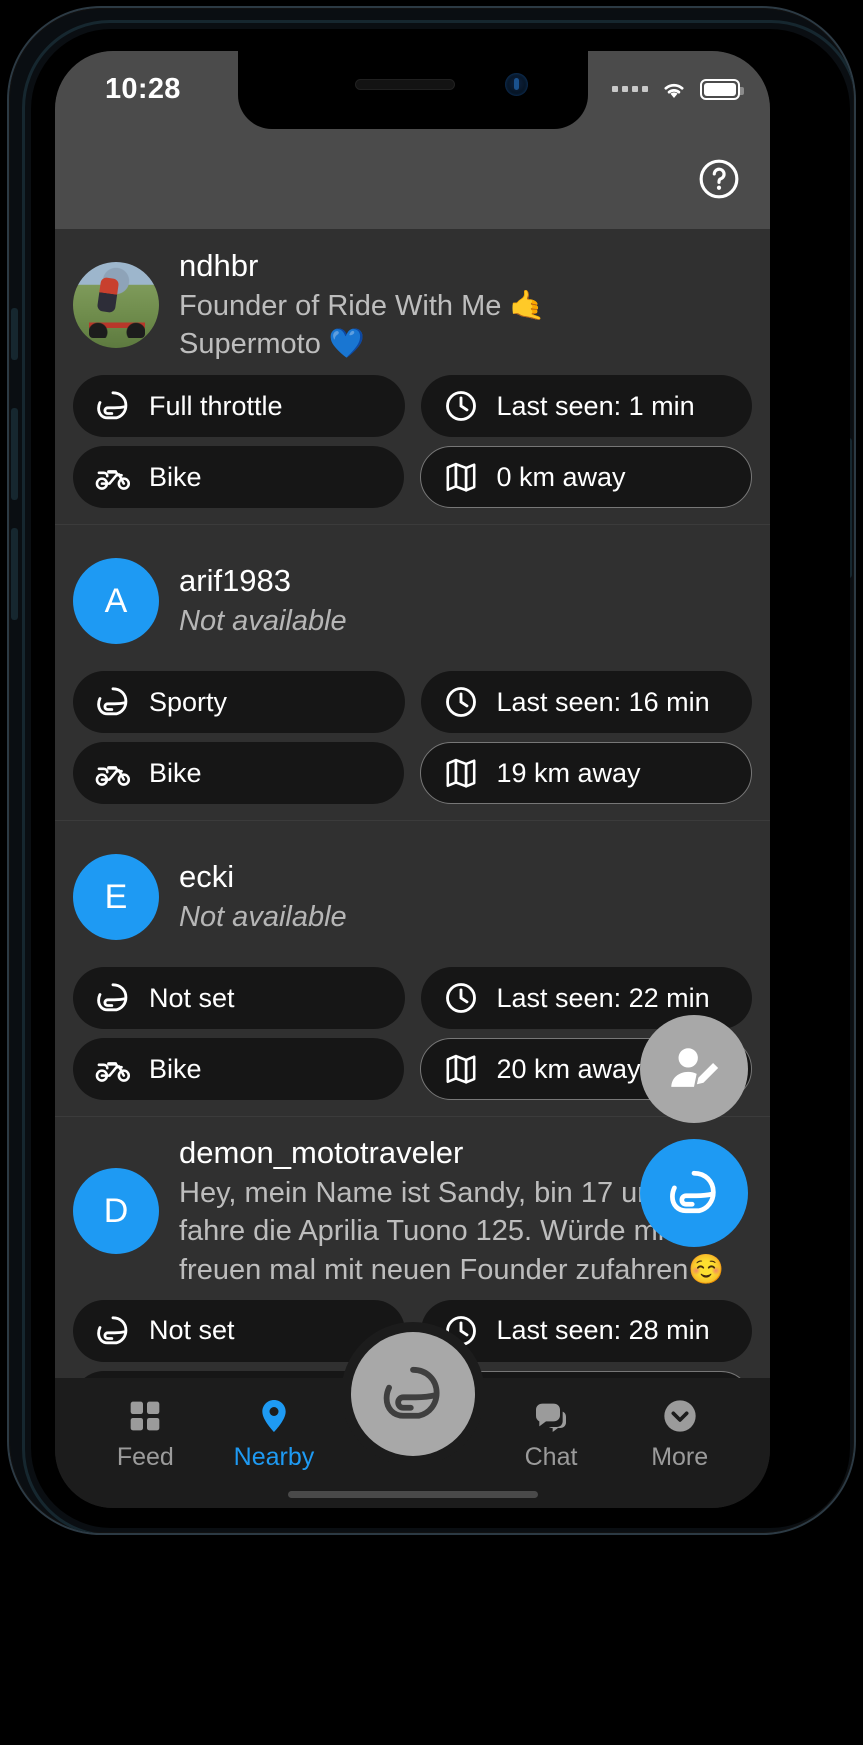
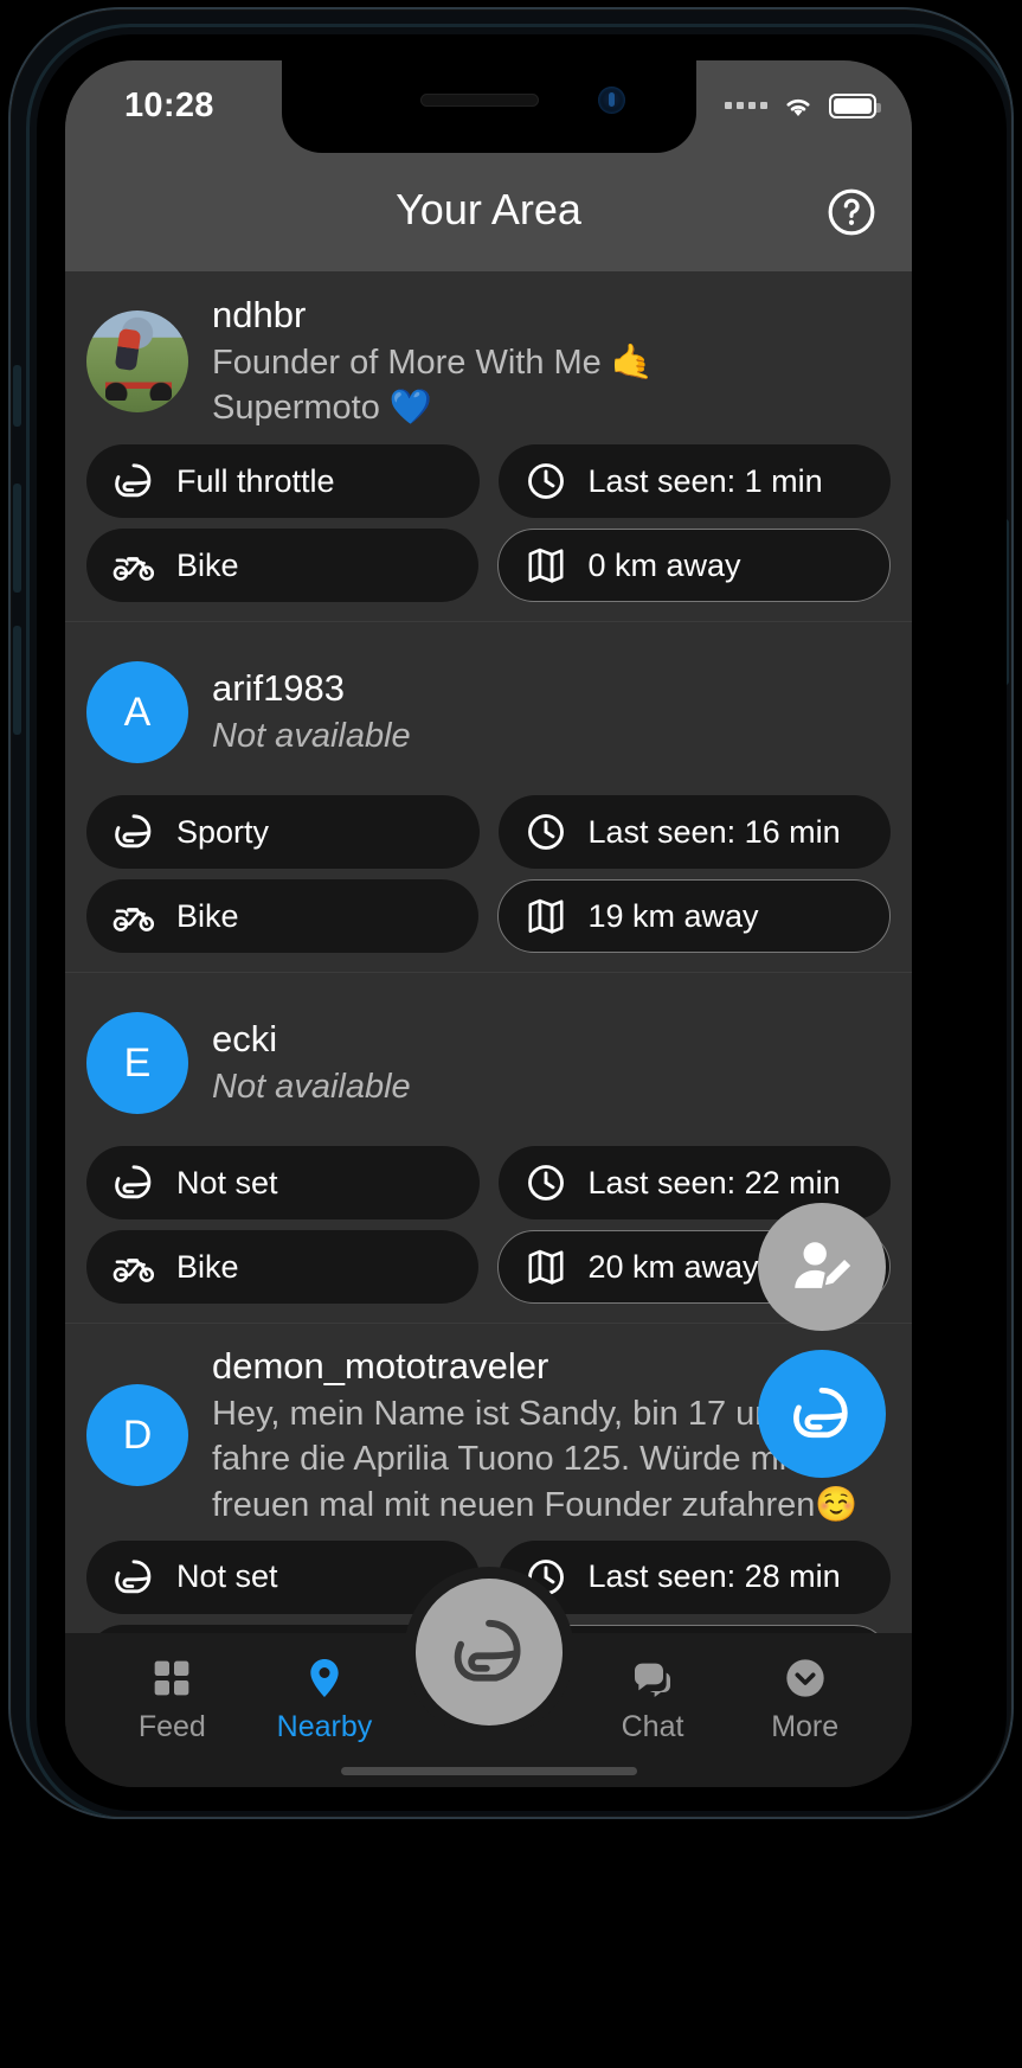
  10:28
+ Your Area
  ndhbr
- Founder of Ride With Me 🤙
+ Founder of More With Me 🤙
  Supermoto 💙
  Full throttle
  Last seen: 1 min
  Bike
  0 km away
  A
  arif1983
  Not available
  Sporty
  Last seen: 16 min
  Bike
  19 km away
  E
  ecki
  Not available
  Not set
  Last seen: 22 min
  Bike
  20 km away
  D
  demon_mototraveler
  Hey, mein Name ist Sandy, bin 17 u
  fahre die Aprilia Tuono 125. Würde m
  freuen mal mit neuen Founder zufahren☺️
  Not set
  Last seen: 28 min
  Feed
  Nearby
  Chat
  More
